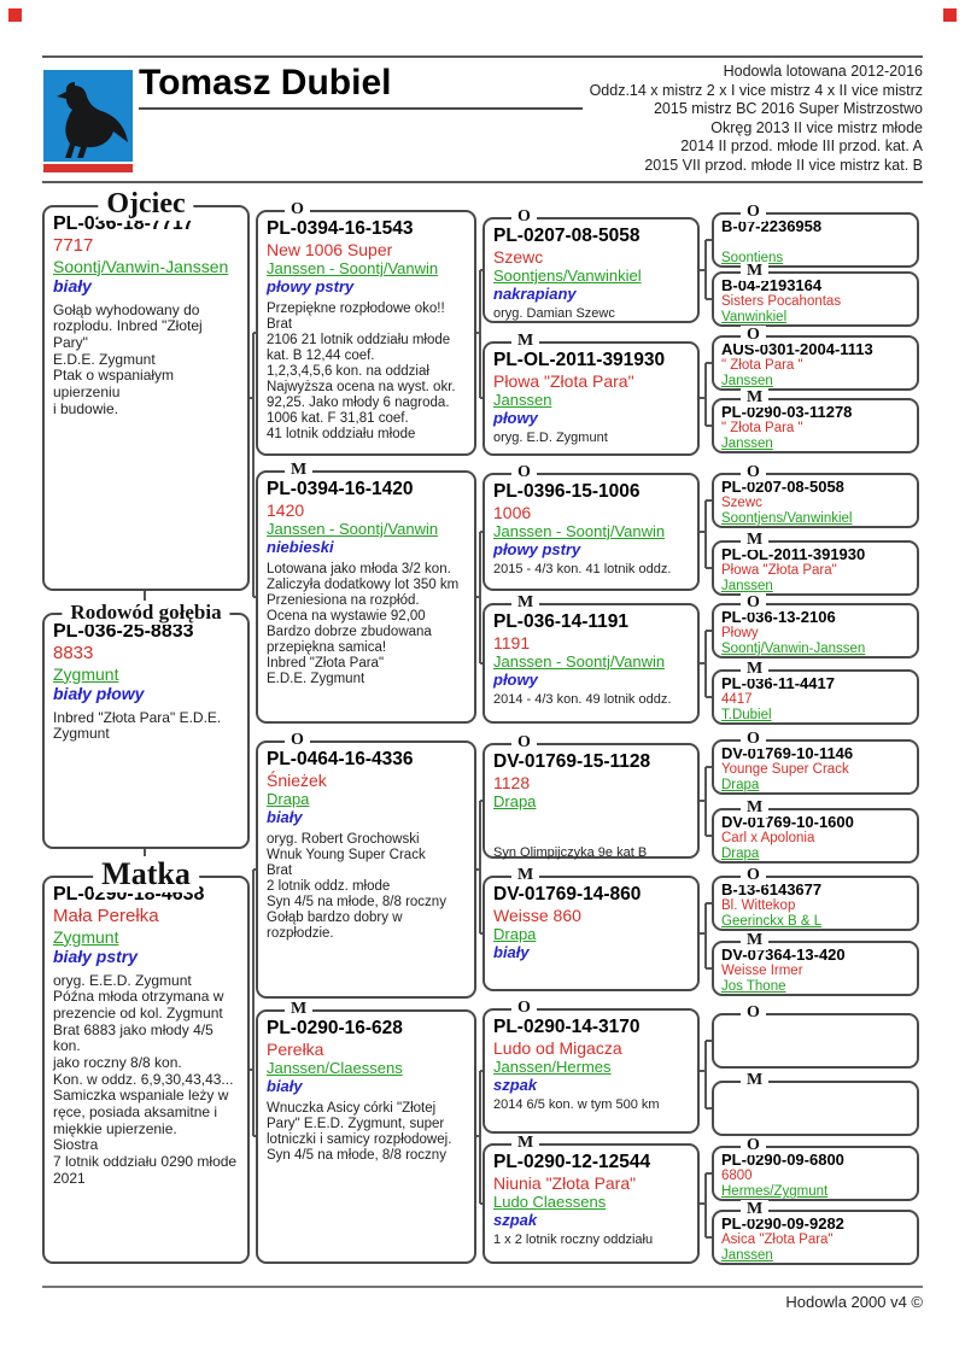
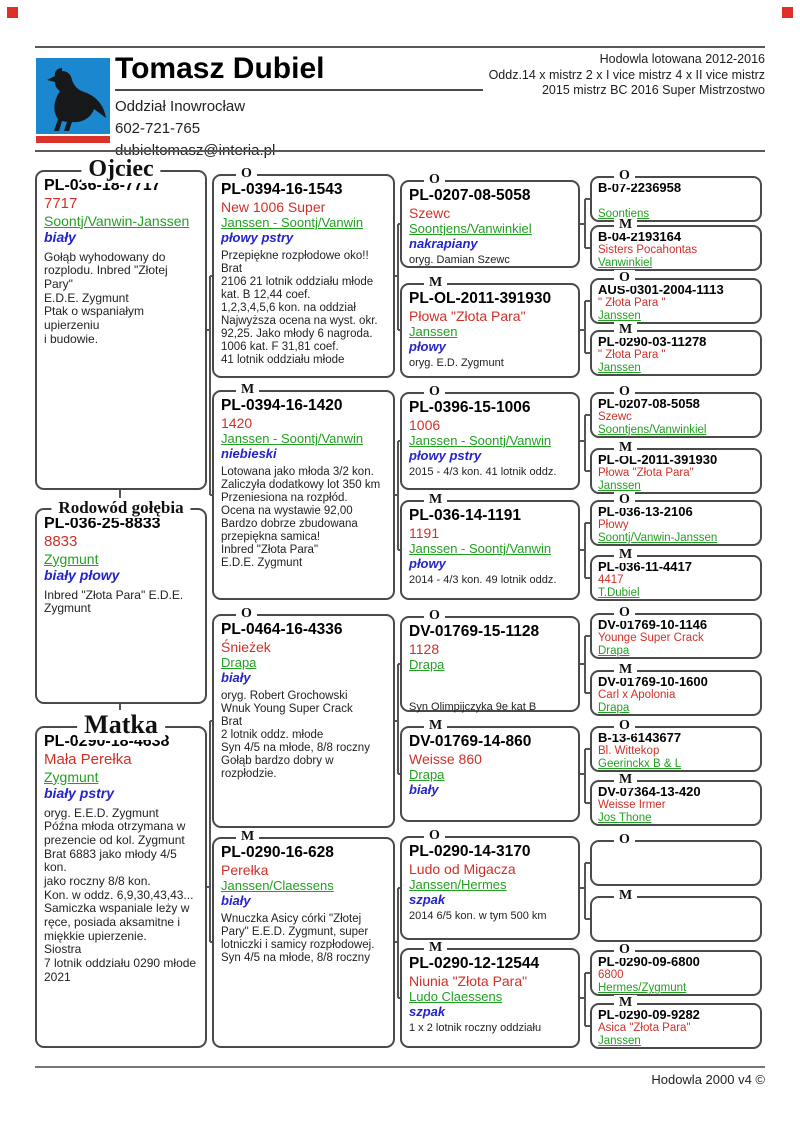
  Tomasz Dubiel
+ Oddział Inowrocław
+ 602-721-765
  Hodowla lotowana 2012-2016
  Oddz.14 x mistrz 2 x I vice mistrz 4 x II vice mistrz
  2015 mistrz BC 2016 Super Mistrzostwo
- Okręg 2013 II vice mistrz młode
- 2014 II przod. młode III przod. kat. A
- 2015 VII przod. młode II vice mistrz kat. B
  Ojciec
  PL-036-18-7717
  7717
  Soontj/Vanwin-Janssen
  biały
  Gołąb wyhodowany do
  rozplodu. Inbred "Złotej Pary"
  E.D.E. Zygmunt
  Ptak o wspaniałym upierzeniu
  i budowie.
  Rodowód gołębia
  PL-036-25-8833
  8833
  Zygmunt
  biały płowy
  Inbred "Złota Para" E.D.E.
  Zygmunt
  Matka
  PL-0290-18-4638
  Mała Perełka
  Zygmunt
  biały pstry
  oryg. E.E.D. Zygmunt
  Późna młoda otrzymana w
  prezencie od kol. Zygmunt
  Brat 6883 jako młody 4/5 kon.
  jako roczny 8/8 kon.
  Kon. w oddz. 6,9,30,43,43...
  Samiczka wspaniale leży w
  ręce, posiada aksamitne i
  miękkie upierzenie.
  Siostra
  7 lotnik oddziału 0290 młode
  2021
  O
  PL-0394-16-1543
  New 1006 Super
  Janssen - Soontj/Vanwin
  płowy pstry
  Przepiękne rozpłodowe oko!!
  Brat
  2106 21 lotnik oddziału młode
  kat. B 12,44 coef.
  1,2,3,4,5,6 kon. na oddział
  Najwyższa ocena na wyst. okr.
  92,25. Jako młody 6 nagroda.
  1006 kat. F 31,81 coef.
  41 lotnik oddziału młode
  M
  PL-0394-16-1420
  1420
  Janssen - Soontj/Vanwin
  niebieski
  Lotowana jako młoda 3/2 kon.
  Zaliczyła dodatkowy lot 350 km
  Przeniesiona na rozpłód.
  Ocena na wystawie 92,00
  Bardzo dobrze zbudowana
  przepiękna samica!
  Inbred "Złota Para"
  E.D.E. Zygmunt
  O
  PL-0464-16-4336
  Śnieżek
  Drapa
  biały
  oryg. Robert Grochowski
  Wnuk Young Super Crack
  Brat
  2 lotnik oddz. młode
  Syn 4/5 na młode, 8/8 roczny
  Gołąb bardzo dobry w
  rozpłodzie.
  M
  PL-0290-16-628
  Perełka
  Janssen/Claessens
  biały
  Wnuczka Asicy córki "Złotej
  Pary" E.E.D. Zygmunt, super
  lotniczki i samicy rozpłodowej.
  Syn 4/5 na młode, 8/8 roczny
  O
  PL-0207-08-5058
  Szewc
  Soontjens/Vanwinkiel
  nakrapiany
  oryg. Damian Szewc
  M
  PL-OL-2011-391930
  Płowa "Złota Para"
  Janssen
  płowy
  oryg. E.D. Zygmunt
  O
  PL-0396-15-1006
  1006
  Janssen - Soontj/Vanwin
  płowy pstry
  2015 - 4/3 kon. 41 lotnik oddz.
  M
  PL-036-14-1191
  1191
  Janssen - Soontj/Vanwin
  płowy
  2014 - 4/3 kon. 49 lotnik oddz.
  O
  DV-01769-15-1128
  1128
  Drapa
  Syn Olimpijczyka 9e kat B
  M
  DV-01769-14-860
  Weisse 860
  Drapa
  biały
  O
  PL-0290-14-3170
  Ludo od Migacza
  Janssen/Hermes
  szpak
  2014 6/5 kon. w tym 500 km
  M
  PL-0290-12-12544
  Niunia "Złota Para"
  Ludo Claessens
  szpak
  1 x 2 lotnik roczny oddziału
  O
  B-07-2236958
  Soontjens
  M
  B-04-2193164
  Sisters Pocahontas
  Vanwinkiel
  O
  AUS-0301-2004-1113
  " Złota Para "
  Janssen
  M
  PL-0290-03-11278
  " Złota Para "
  Janssen
  O
  PL-0207-08-5058
  Szewc
  Soontjens/Vanwinkiel
  M
  PL-OL-2011-391930
  Płowa "Złota Para"
  Janssen
  O
  PL-036-13-2106
  Płowy
  Soontj/Vanwin-Janssen
  M
  PL-036-11-4417
  4417
  T.Dubiel
  O
  DV-01769-10-1146
  Younge Super Crack
  Drapa
  M
  DV-01769-10-1600
  Carl x Apolonia
  Drapa
  O
  B-13-6143677
  Bl. Wittekop
  Geerinckx B & L
  M
  DV-07364-13-420
  Weisse Irmer
  Jos Thone
  O
  M
  O
  PL-0290-09-6800
  6800
  Hermes/Zygmunt
  M
  PL-0290-09-9282
  Asica "Złota Para"
  Janssen
  Hodowla 2000 v4 ©
